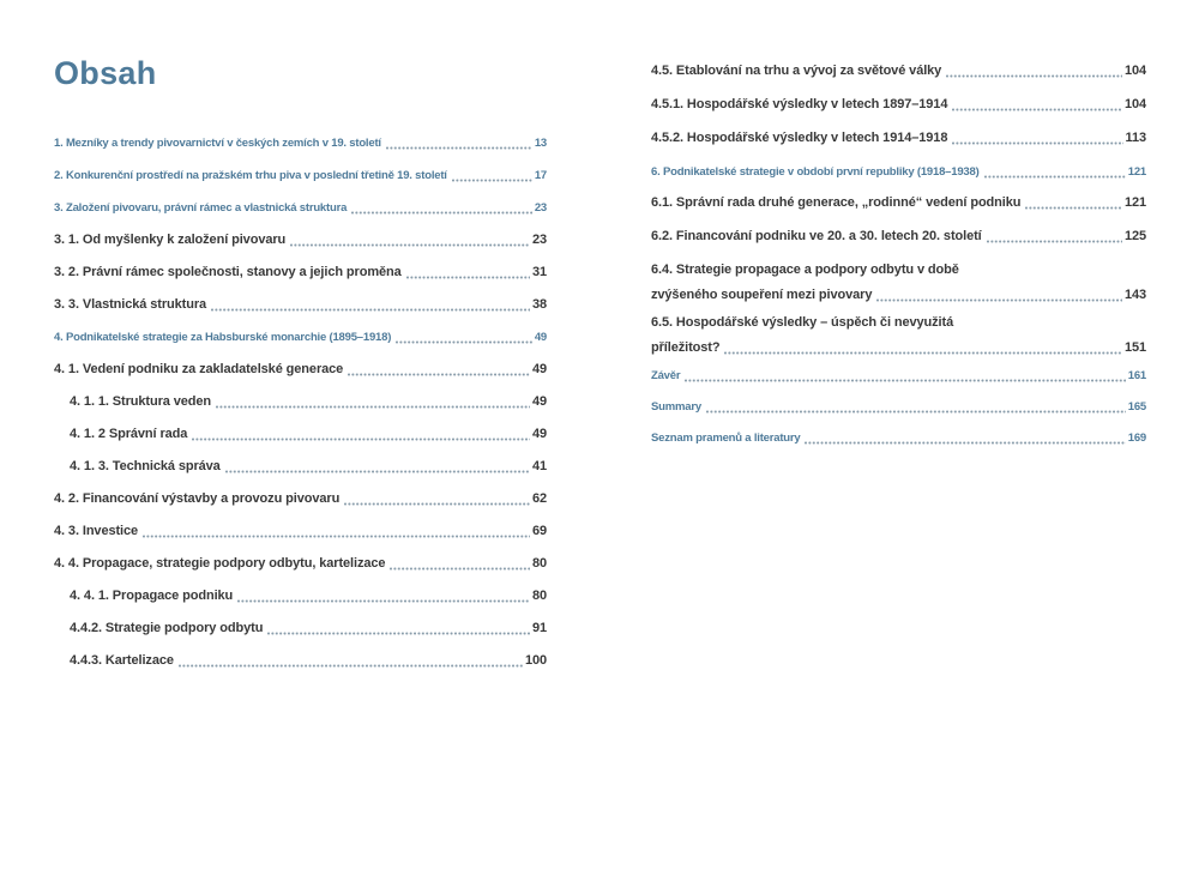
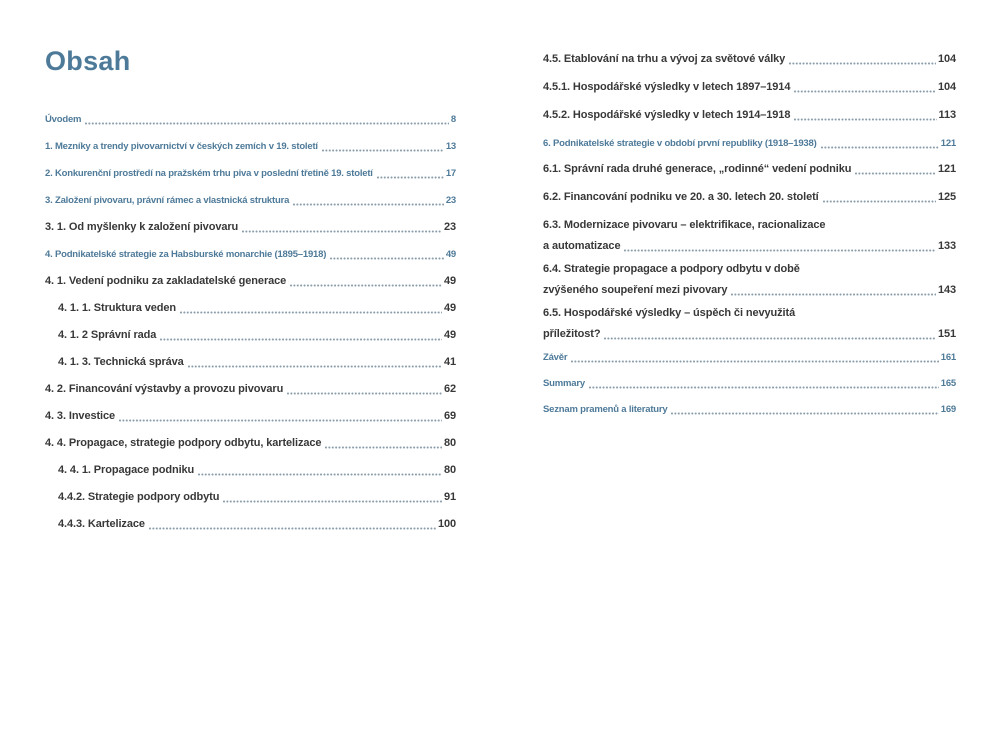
  Obsah
+ Úvodem
+ 8
  1. Mezníky a trendy pivovarnictví v českých zemích v 19. století
  13
  2. Konkurenční prostředí na pražském trhu piva v poslední třetině 19. století
  17
  3. Založení pivovaru, právní rámec a vlastnická struktura
  23
  3. 1. Od myšlenky k založení pivovaru
  23
- 3. 2. Právní rámec společnosti, stanovy a jejich proměna
- 31
- 3. 3. Vlastnická struktura
- 38
  4. Podnikatelské strategie za Habsburské monarchie (1895–1918)
  49
  4. 1. Vedení podniku za zakladatelské generace
  49
  4. 1. 1. Struktura veden
  49
  4. 1. 2 Správní rada
  49
  4. 1. 3. Technická správa
  41
  4. 2. Financování výstavby a provozu pivovaru
  62
  4. 3. Investice
  69
  4. 4. Propagace, strategie podpory odbytu, kartelizace
  80
  4. 4. 1. Propagace podniku
  80
  4.4.2. Strategie podpory odbytu
  91
  4.4.3. Kartelizace
  100
  4.5. Etablování na trhu a vývoj za světové války
  104
  4.5.1. Hospodářské výsledky v letech 1897–1914
  104
  4.5.2. Hospodářské výsledky v letech 1914–1918
  113
  6. Podnikatelské strategie v období první republiky (1918–1938)
  121
  6.1. Správní rada druhé generace, „rodinné“ vedení podniku
  121
  6.2. Financování podniku ve 20. a 30. letech 20. století
  125
+ 6.3. Modernizace pivovaru – elektrifikace, racionalizace
+ a automatizace
+ 133
  6.4. Strategie propagace a podpory odbytu v době
  zvýšeného soupeření mezi pivovary
  143
  6.5. Hospodářské výsledky – úspěch či nevyužitá
  příležitost?
  151
  Závěr
  161
  Summary
  165
  Seznam pramenů a literatury
  169
